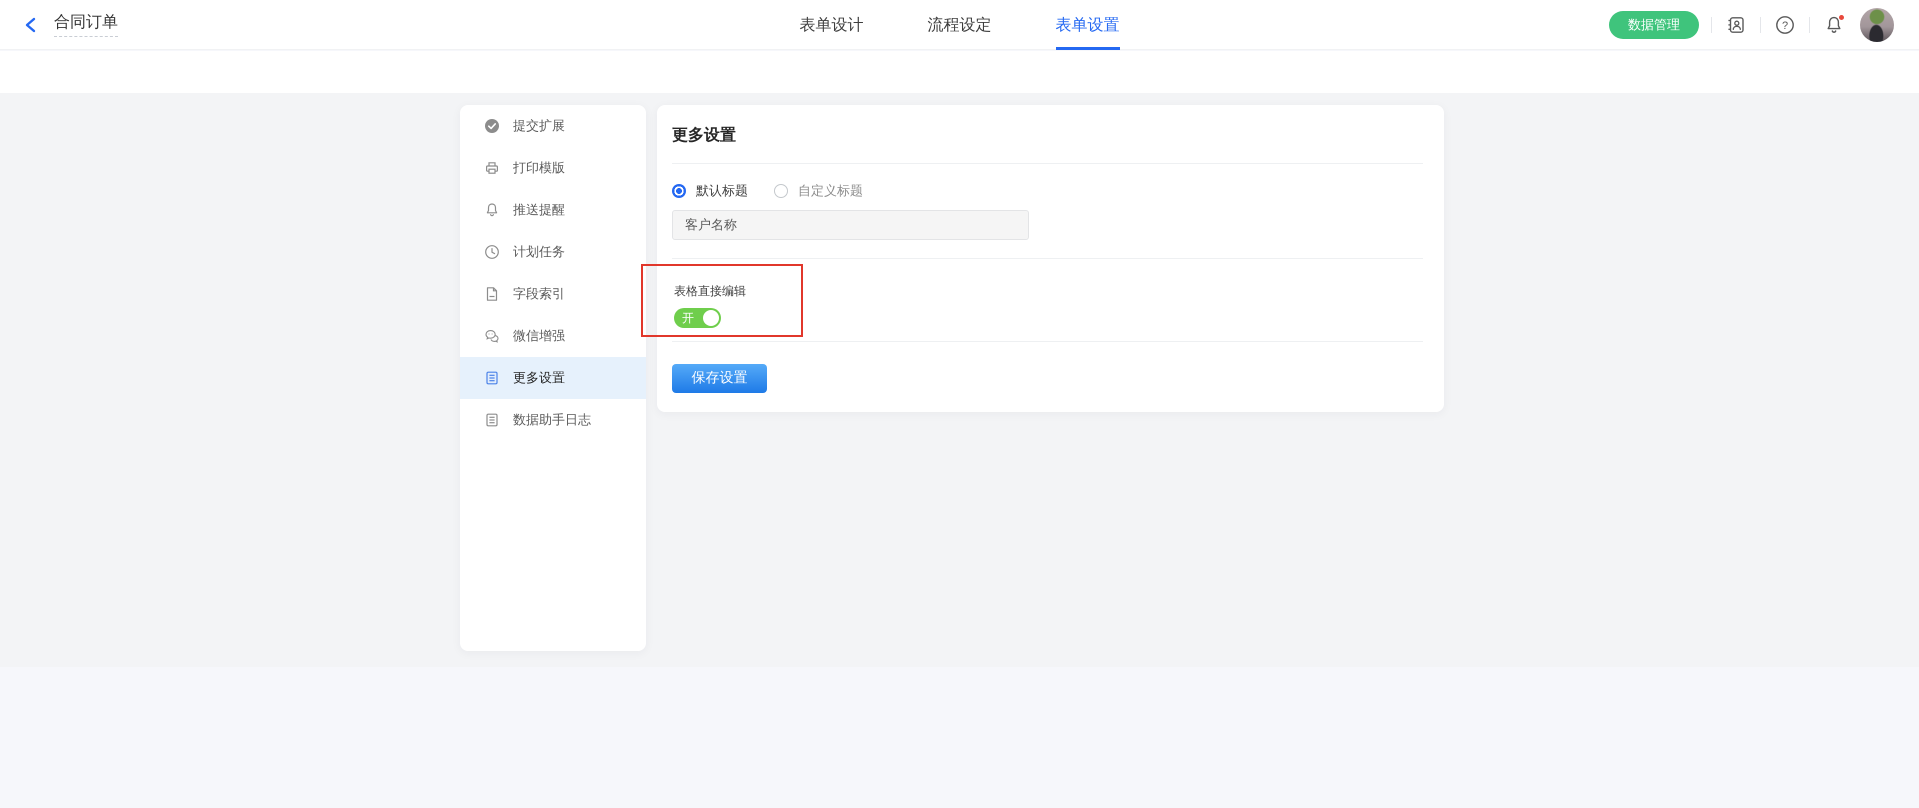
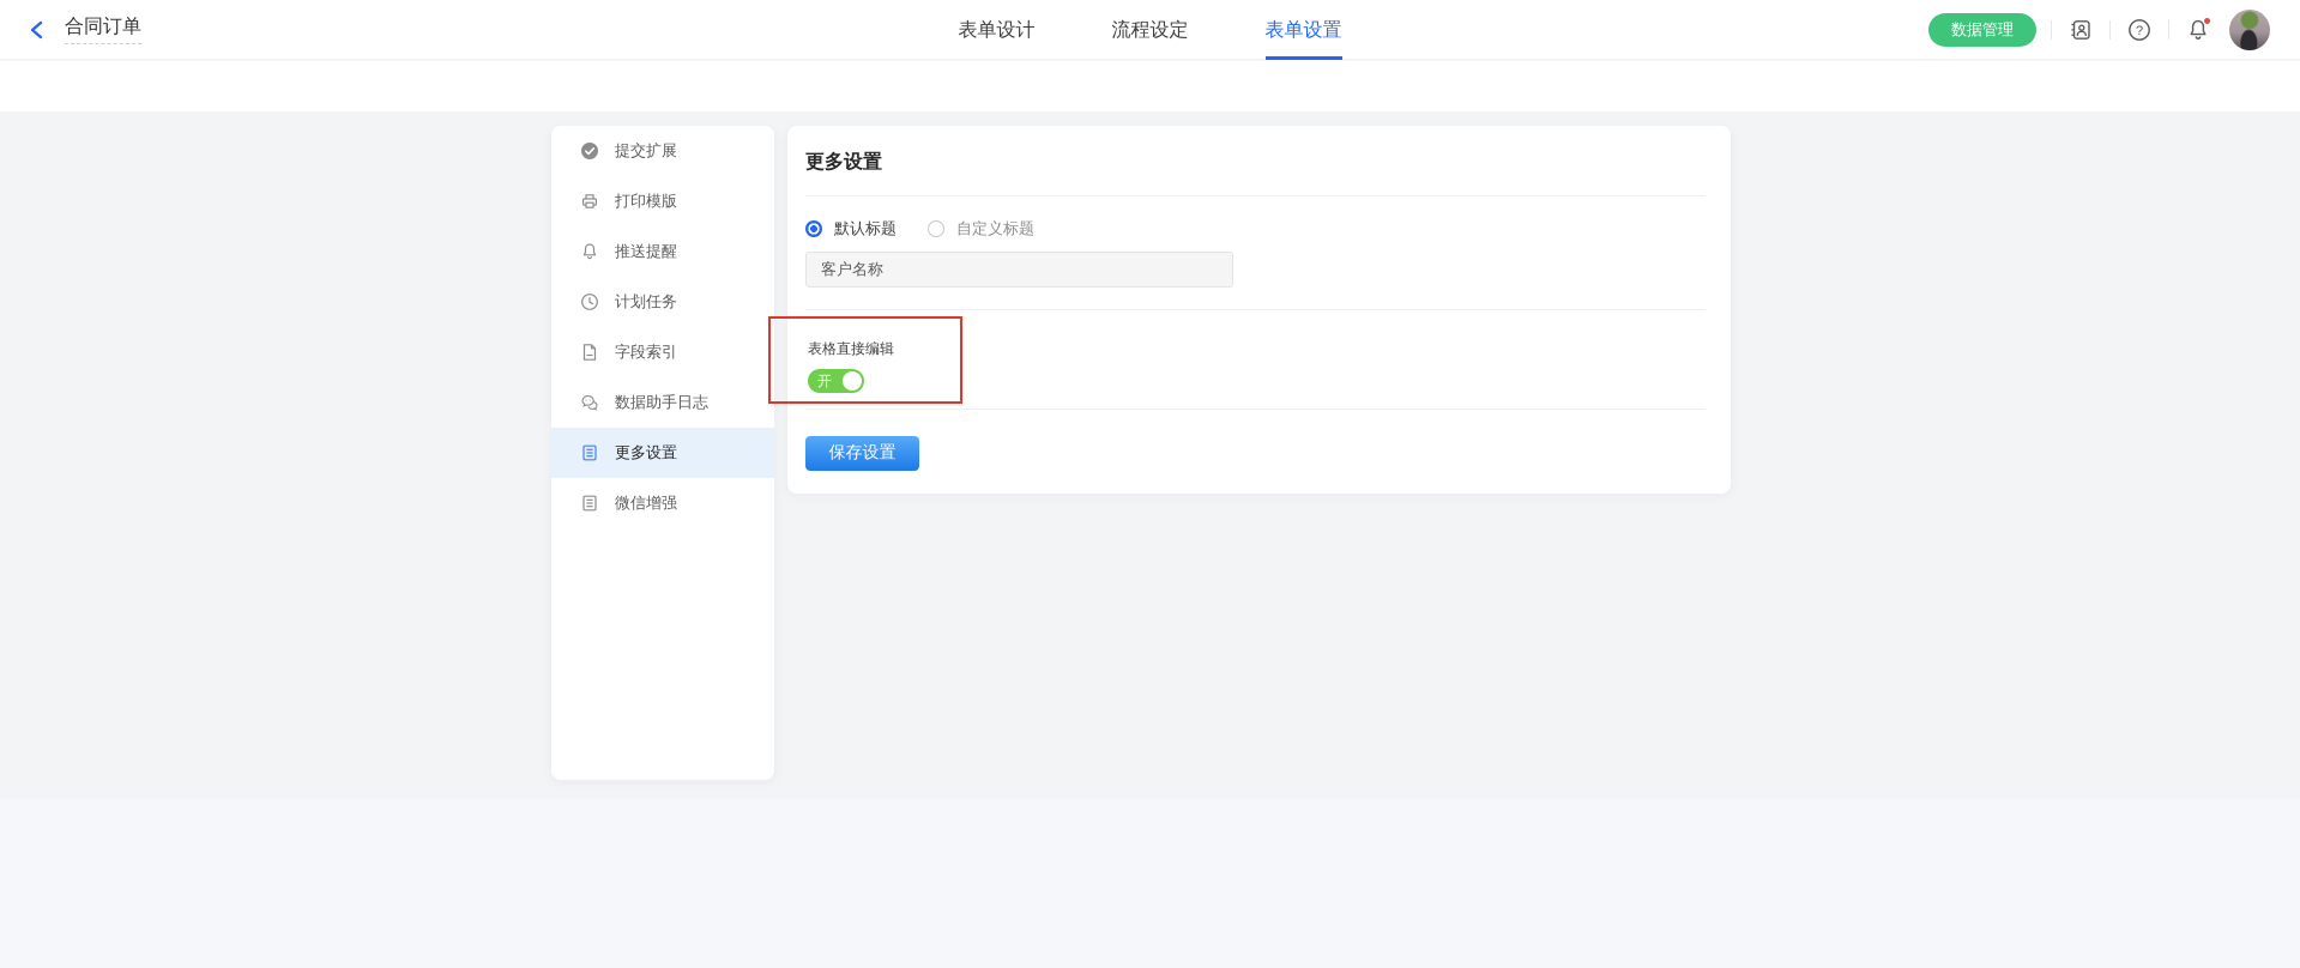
  合同订单
  表单设计
  流程设定
  表单设置
  数据管理
  ?
  提交扩展
  打印模版
  推送提醒
  计划任务
  字段索引
- 微信增强
+ 数据助手日志
  更多设置
- 数据助手日志
+ 微信增强
  更多设置
  默认标题
  自定义标题
  客户名称
  表格直接编辑
  开
  保存设置
